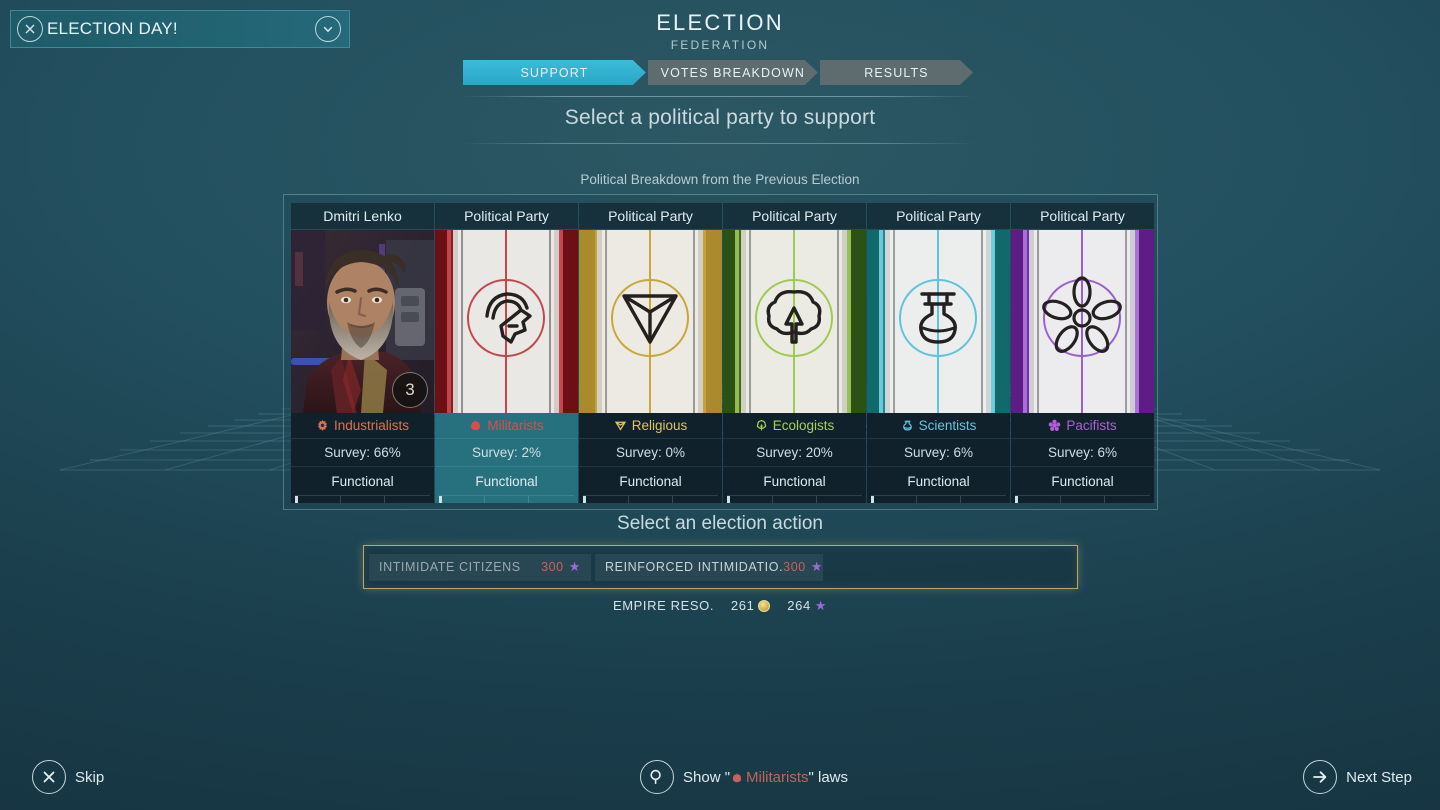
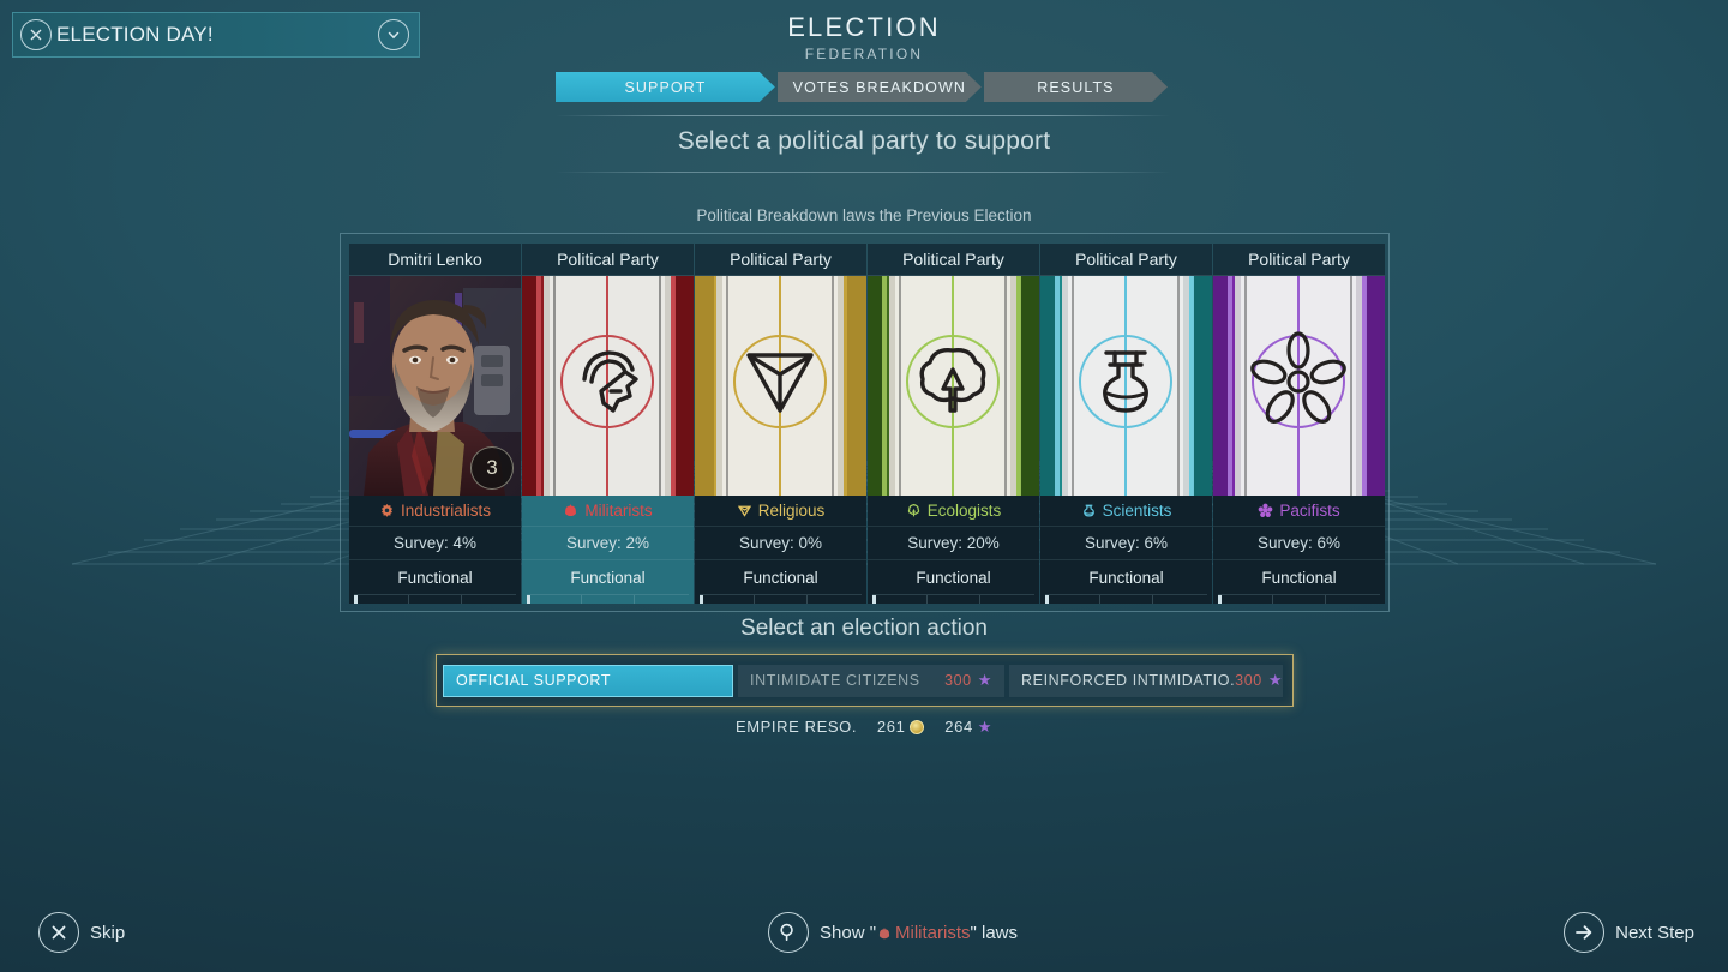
  ELECTION DAY!
  ELECTION
  FEDERATION
  SUPPORT
  VOTES BREAKDOWN
  RESULTS
  Select a political party to support
- Political Breakdown from the Previous Election
+ Political Breakdown laws the Previous Election
  Dmitri Lenko
  3
  Industrialists
- Survey: 66%
+ Survey: 4%
  Functional
  Political Party
  Militarists
  Survey: 2%
  Functional
  Political Party
  Religious
  Survey: 0%
  Functional
  Political Party
  Ecologists
  Survey: 20%
  Functional
  Political Party
  Scientists
  Survey: 6%
  Functional
  Political Party
  Pacifists
  Survey: 6%
  Functional
  Select an election action
+ OFFICIAL SUPPORT
  INTIMIDATE CITIZENS
  300
  ★
  REINFORCED INTIMIDATIO.
  300
  ★
  EMPIRE RESO. 261 264 ★
  Skip
  Show "
  Militarists
  " laws
  Next Step
